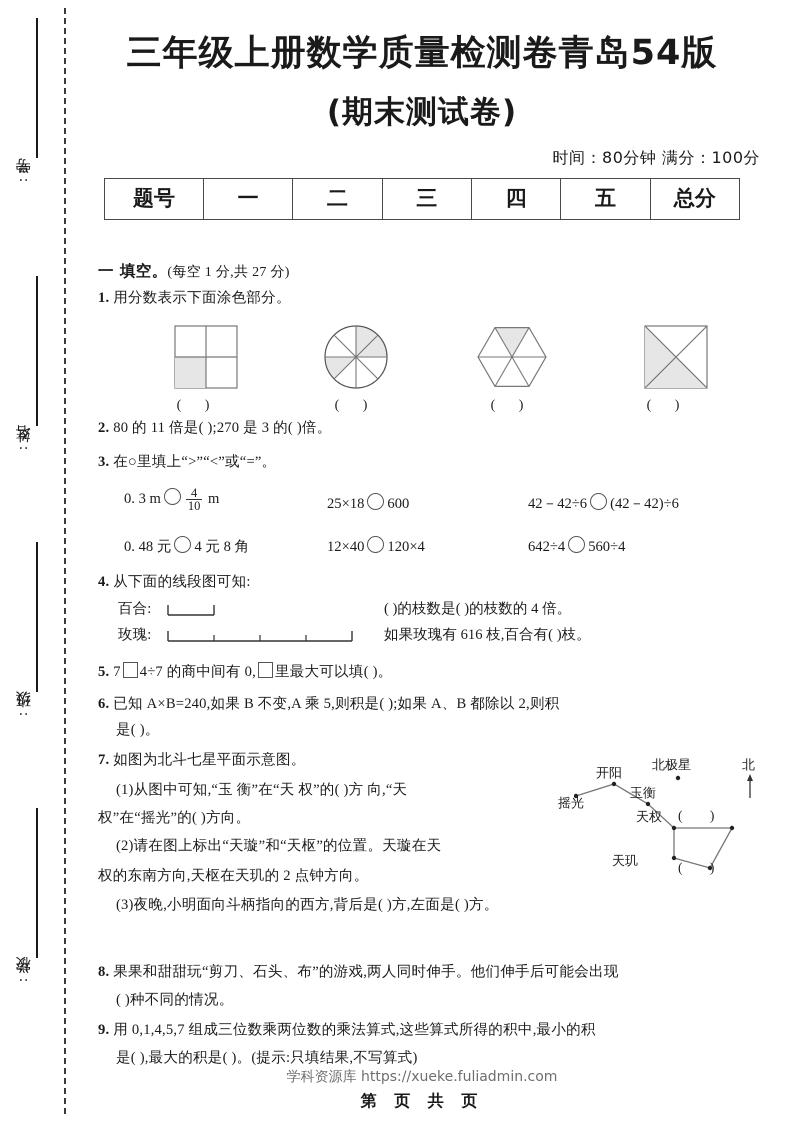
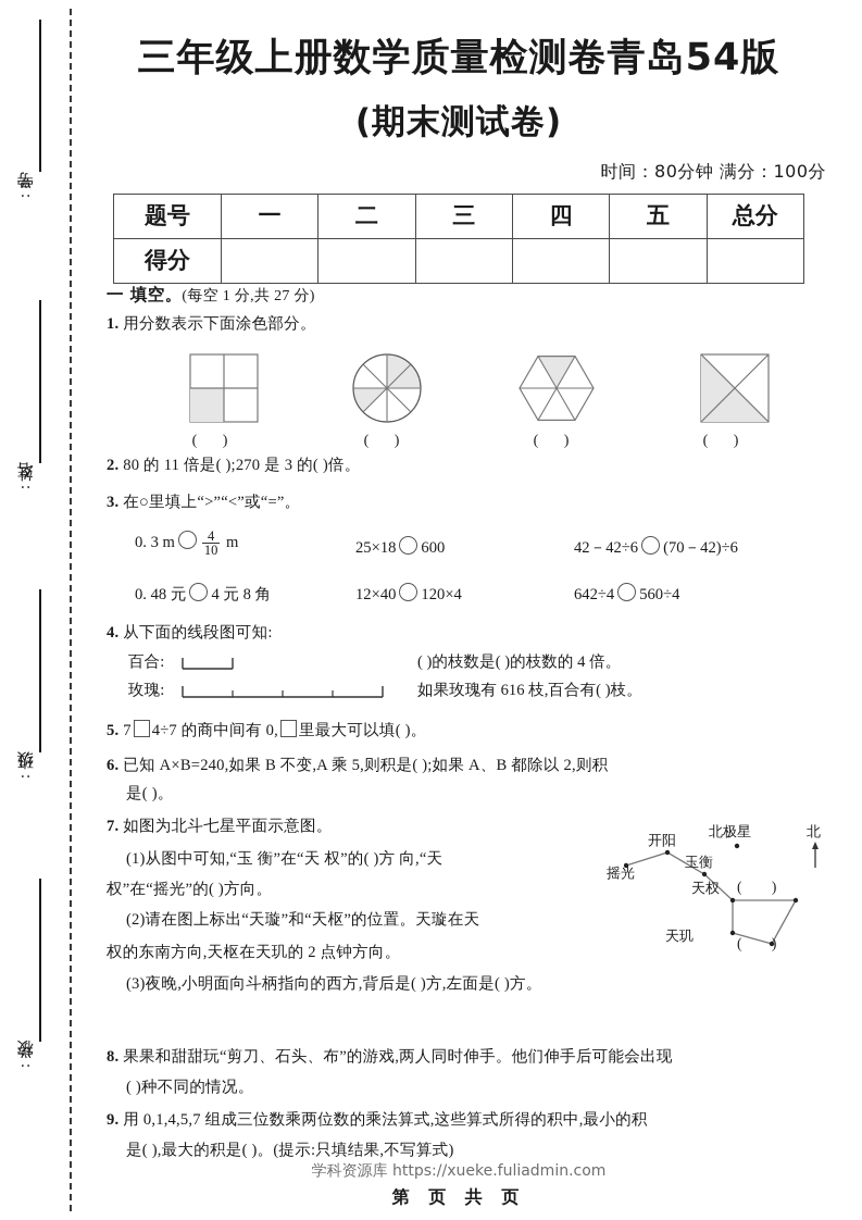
  三年级上册数学质量检测卷青岛54版
  (期末测试卷)
  时间：80分钟 满分：100分
  题号	一	二	三	四	五	总分
+ 得分
  一 填空。(每空 1 分,共 27 分)
  1. 用分数表示下面涂色部分。
  ( )
  ( )
  ( )
  ( )
  2. 80 的 11 倍是( );270 是 3 的( )倍。
  3. 在○里填上“>”“<”或“=”。
  0. 3 m
  4
  10
  m
  25×18 600
- 42－42÷6 (42－42)÷6
+ 42－42÷6 (70－42)÷6
  0. 48 元 4 元 8 角
  12×40 120×4
  642÷4 560÷4
  4. 从下面的线段图可知:
  百合:
  玫瑰:
  ( )的枝数是( )的枝数的 4 倍。
  如果玫瑰有 616 枝,百合有( )枝。
  5. 7 4÷7 的商中间有 0, 里最大可以填( )。
  6. 已知 A×B=240,如果 B 不变,A 乘 5,则积是( );如果 A、B 都除以 2,则积
  是( )。
  7. 如图为北斗七星平面示意图。
  (1)从图中可知,“玉 衡”在“天 权”的( )方 向,“天
  权”在“摇光”的( )方向。
  (2)请在图上标出“天璇”和“天枢”的位置。天璇在天
  权的东南方向,天枢在天玑的 2 点钟方向。
  (3)夜晚,小明面向斗柄指向的西方,背后是( )方,左面是( )方。
  摇光
  开阳
  玉衡
  天权
  天玑
  北极星
  北
  ( )
  ( )
  8. 果果和甜甜玩“剪刀、石头、布”的游戏,两人同时伸手。他们伸手后可能会出现
  ( )种不同的情况。
  9. 用 0,1,4,5,7 组成三位数乘两位数的乘法算式,这些算式所得的积中,最小的积
  是( ),最大的积是( )。(提示:只填结果,不写算式)
  学科资源库 https://xueke.fuliadmin.com
  第 页 共 页
